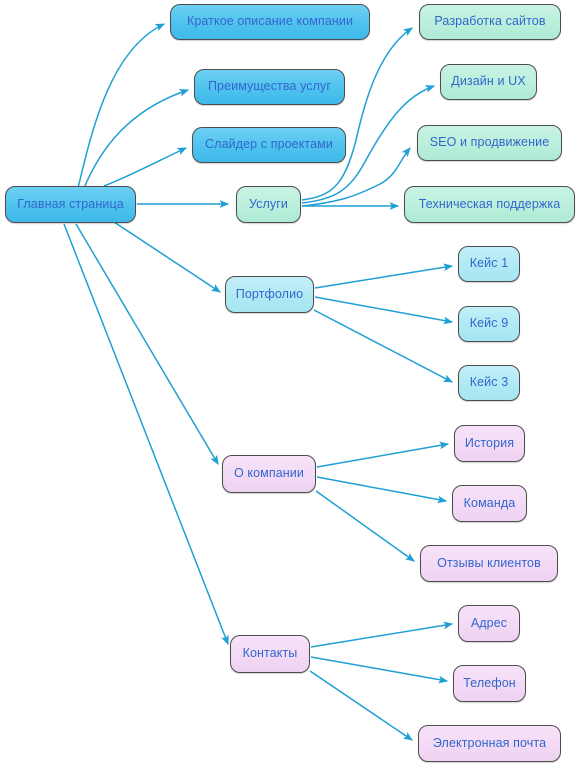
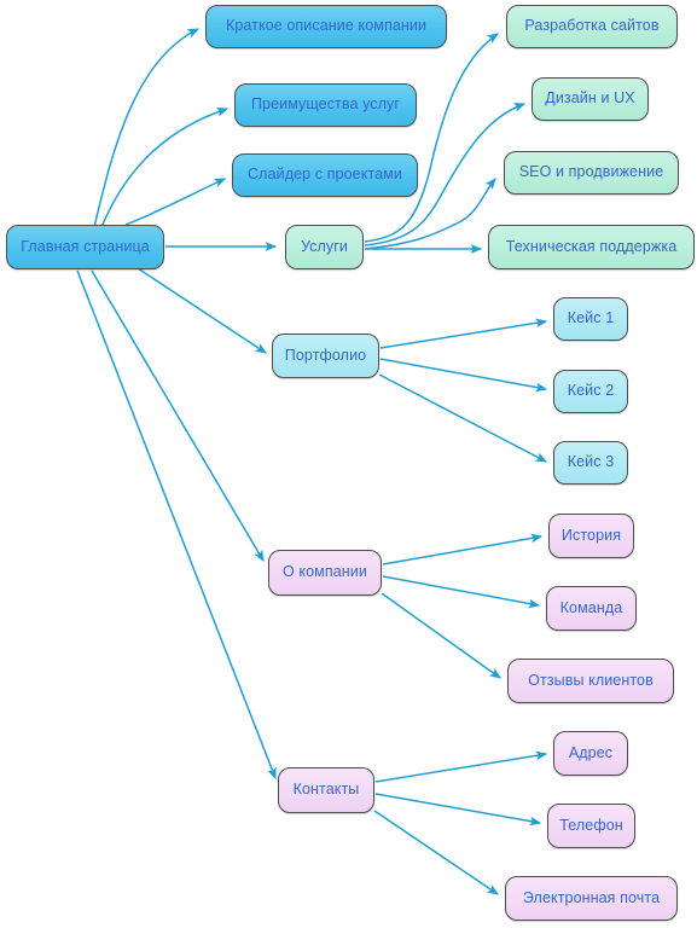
  Главная страница
  Краткое описание компании
  Преимущества услуг
  Слайдер с проектами
  Услуги
  Разработка сайтов
  Дизайн и UX
  SEO и продвижение
  Техническая поддержка
  Портфолио
  Кейс 1
- Кейс 9
+ Кейс 2
  Кейс 3
  О компании
  История
  Команда
  Отзывы клиентов
  Контакты
  Адрес
  Телефон
  Электронная почта
